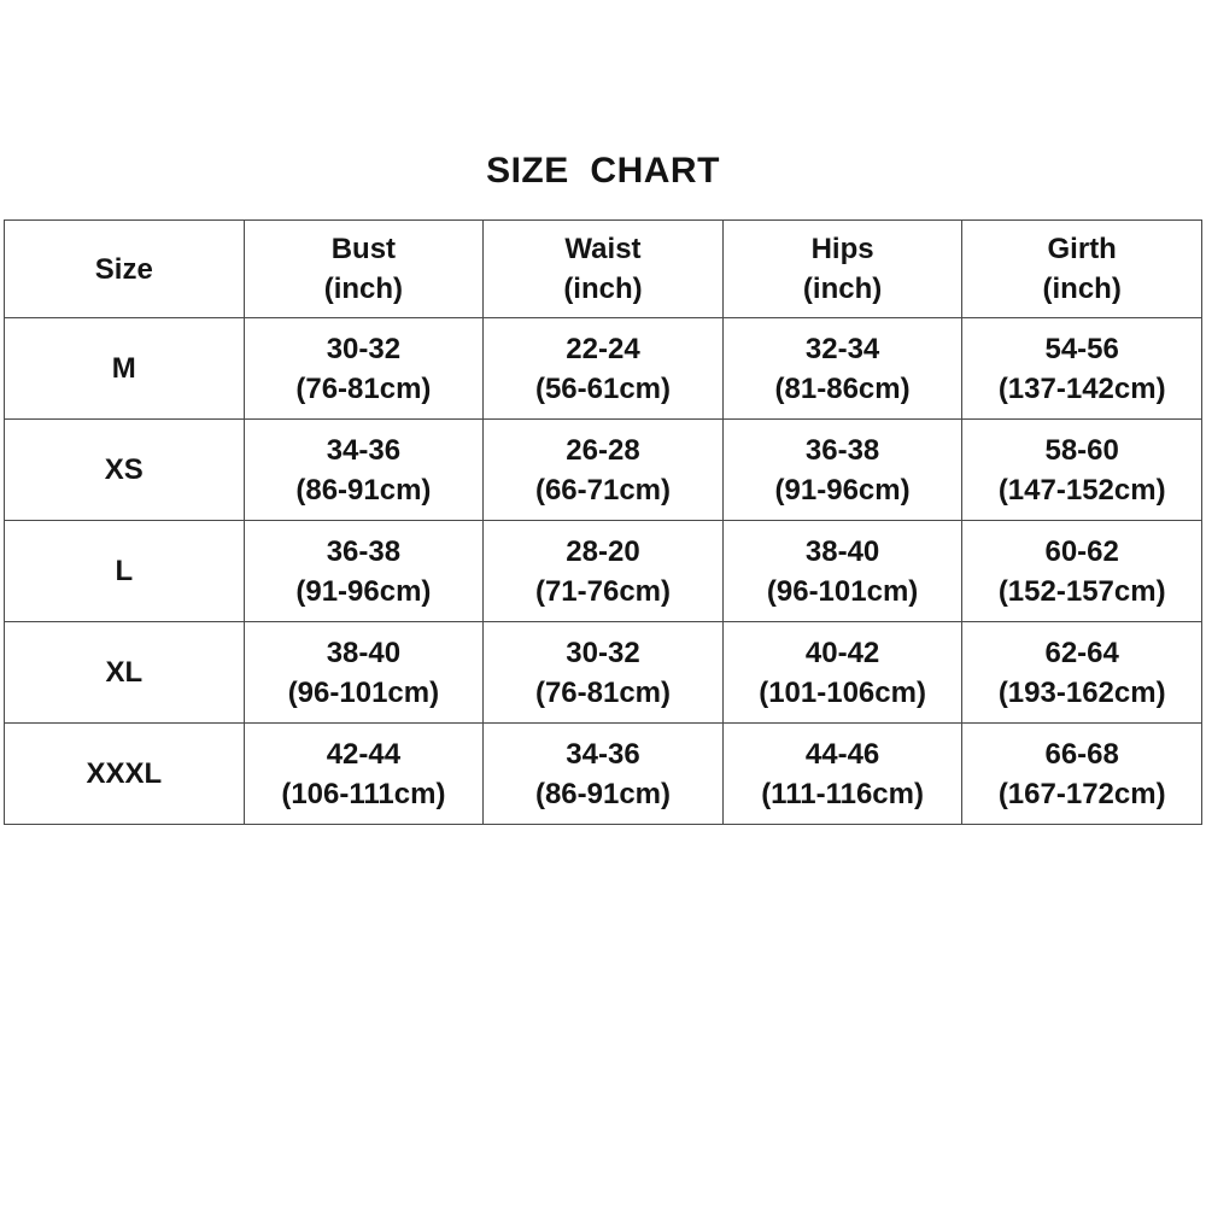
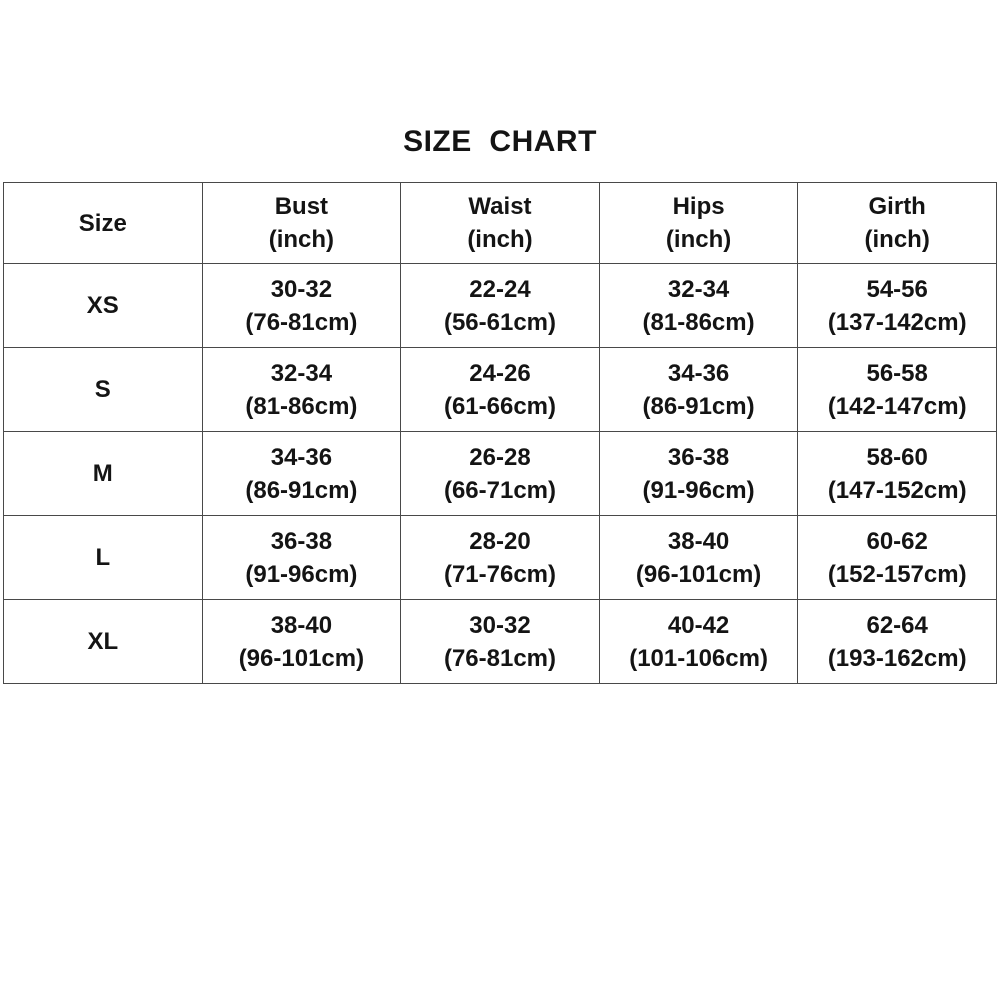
  SIZE CHART
  Size	Bust(inch)	Waist(inch)	Hips(inch)	Girth(inch)
- M	30-32(76-81cm)	22-24(56-61cm)	32-34(81-86cm)	54-56(137-142cm)
+ XS	30-32(76-81cm)	22-24(56-61cm)	32-34(81-86cm)	54-56(137-142cm)
+ S	32-34(81-86cm)	24-26(61-66cm)	34-36(86-91cm)	56-58(142-147cm)
- XS	34-36(86-91cm)	26-28(66-71cm)	36-38(91-96cm)	58-60(147-152cm)
+ M	34-36(86-91cm)	26-28(66-71cm)	36-38(91-96cm)	58-60(147-152cm)
  L	36-38(91-96cm)	28-20(71-76cm)	38-40(96-101cm)	60-62(152-157cm)
  XL	38-40(96-101cm)	30-32(76-81cm)	40-42(101-106cm)	62-64(193-162cm)
- XXXL	42-44(106-111cm)	34-36(86-91cm)	44-46(111-116cm)	66-68(167-172cm)
